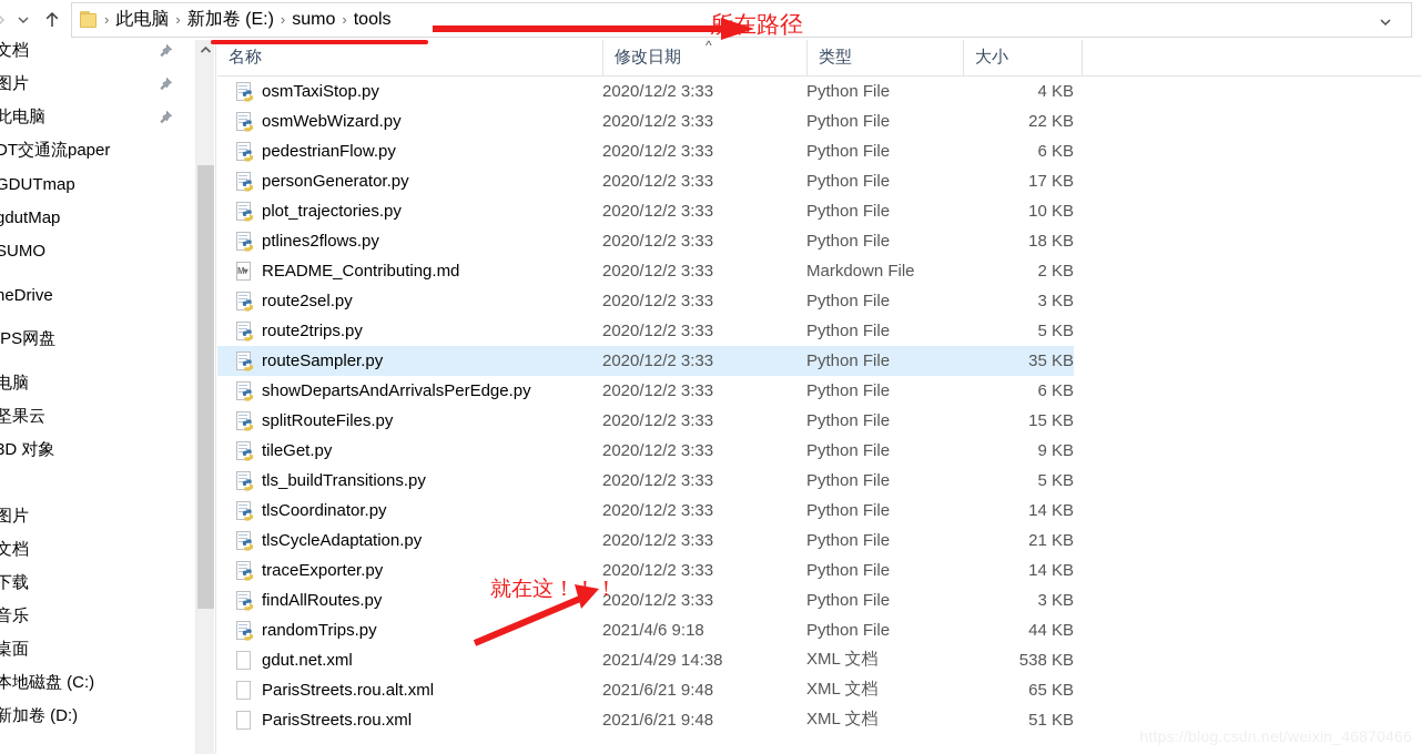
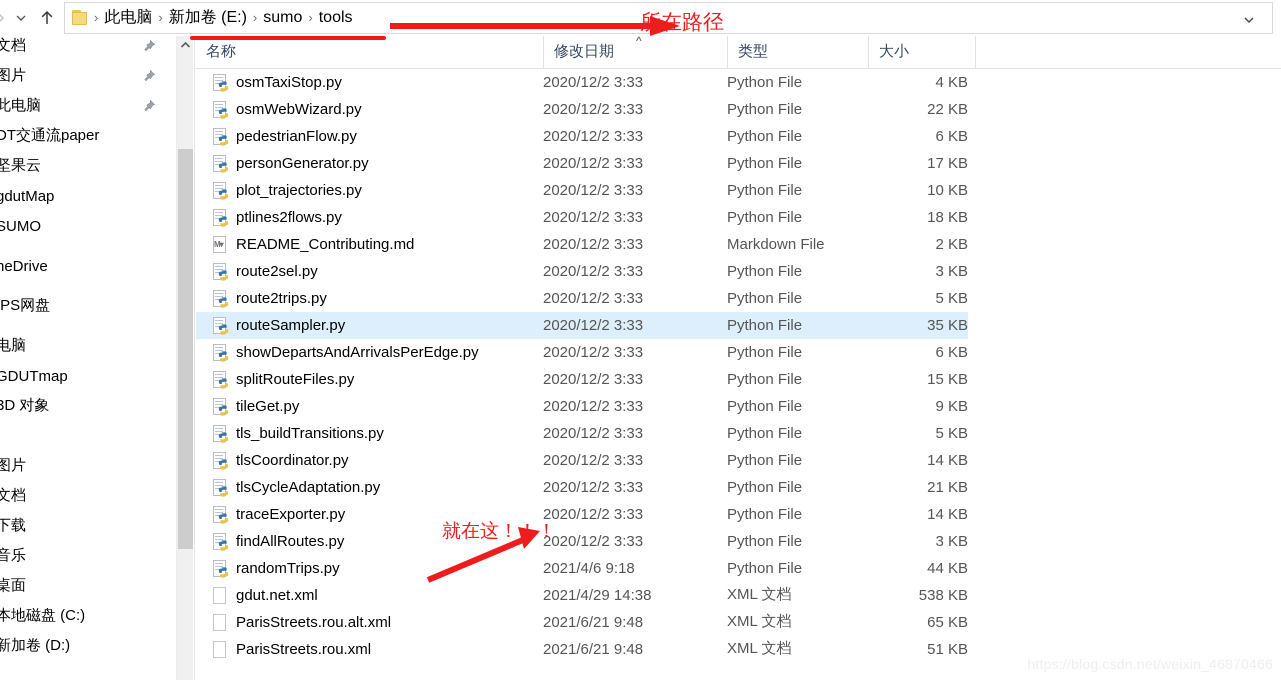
  ›
  此电脑
  ›
  新加卷 (E:)
  ›
  sumo
  ›
  tools
  文档
  图片
  此电脑
  DT交通流paper
- GDUTmap
+ 坚果云
  gdutMap
  SUMO
  neDrive
  PS网盘
  电脑
- 坚果云
+ GDUTmap
  3D 对象
  图片
  文档
  下载
  音乐
  桌面
  本地磁盘 (C:)
  新加卷 (D:)
  名称
  修改日期
  ^
  类型
  大小
  osmTaxiStop.py
  2020/12/2 3:33
  Python File
  4 KB
  osmWebWizard.py
  2020/12/2 3:33
  Python File
  22 KB
  pedestrianFlow.py
  2020/12/2 3:33
  Python File
  6 KB
  personGenerator.py
  2020/12/2 3:33
  Python File
  17 KB
  plot_trajectories.py
  2020/12/2 3:33
  Python File
  10 KB
  ptlines2flows.py
  2020/12/2 3:33
  Python File
  18 KB
  M▾
  README_Contributing.md
  2020/12/2 3:33
  Markdown File
  2 KB
  route2sel.py
  2020/12/2 3:33
  Python File
  3 KB
  route2trips.py
  2020/12/2 3:33
  Python File
  5 KB
  routeSampler.py
  2020/12/2 3:33
  Python File
  35 KB
  showDepartsAndArrivalsPerEdge.py
  2020/12/2 3:33
  Python File
  6 KB
  splitRouteFiles.py
  2020/12/2 3:33
  Python File
  15 KB
  tileGet.py
  2020/12/2 3:33
  Python File
  9 KB
  tls_buildTransitions.py
  2020/12/2 3:33
  Python File
  5 KB
  tlsCoordinator.py
  2020/12/2 3:33
  Python File
  14 KB
  tlsCycleAdaptation.py
  2020/12/2 3:33
  Python File
  21 KB
  traceExporter.py
  2020/12/2 3:33
  Python File
  14 KB
  findAllRoutes.py
  2020/12/2 3:33
  Python File
  3 KB
  randomTrips.py
  2021/4/6 9:18
  Python File
  44 KB
  gdut.net.xml
  2021/4/29 14:38
  XML 文档
  538 KB
  ParisStreets.rou.alt.xml
  2021/6/21 9:48
  XML 文档
  65 KB
  ParisStreets.rou.xml
  2021/6/21 9:48
  XML 文档
  51 KB
  所在路径
  就在这！！！
